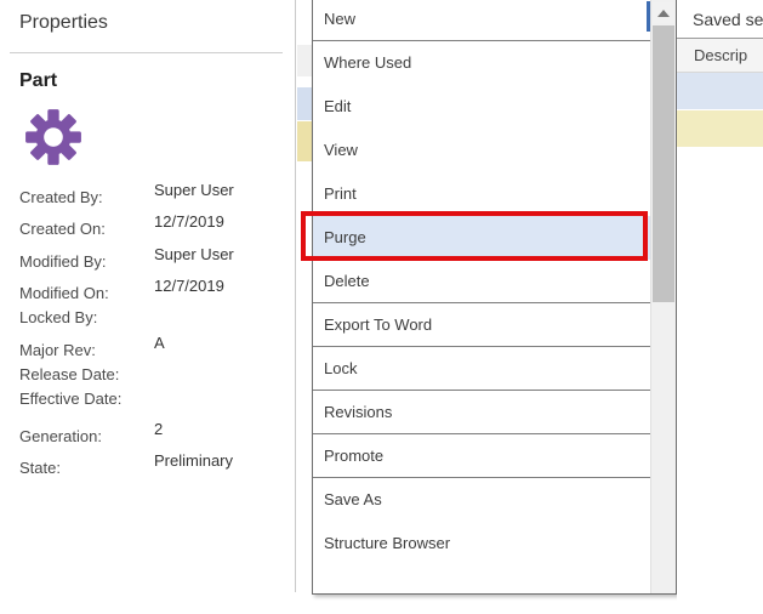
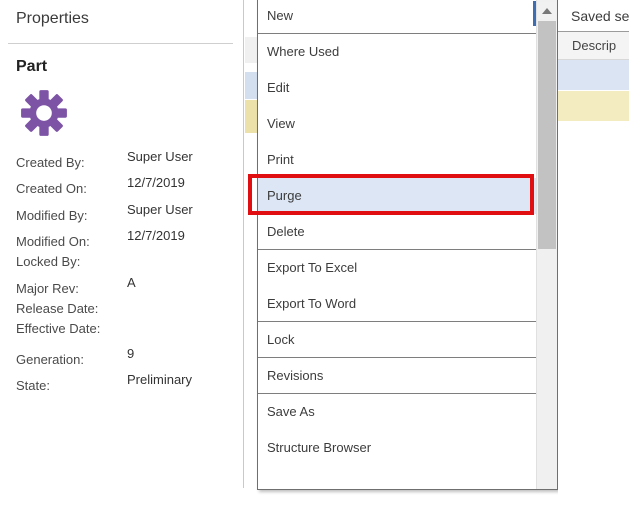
  Properties
  Part
  Created By:
  Super User
  Created On:
  12/7/2019
  Modified By:
  Super User
  Modified On:
  12/7/2019
  Locked By:
  Major Rev:
  A
  Release Date:
  Effective Date:
  Generation:
- 2
+ 9
  State:
  Preliminary
  New
  Where Used
  Edit
  View
  Print
  Purge
  Delete
+ Export To Excel
  Export To Word
  Lock
  Revisions
- Promote
  Save As
  Structure Browser
  Saved se
  Descrip
